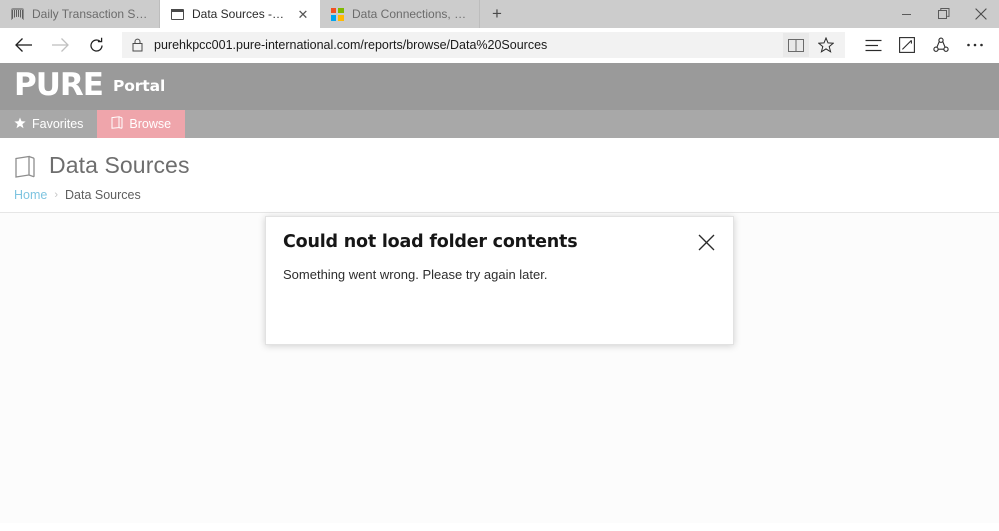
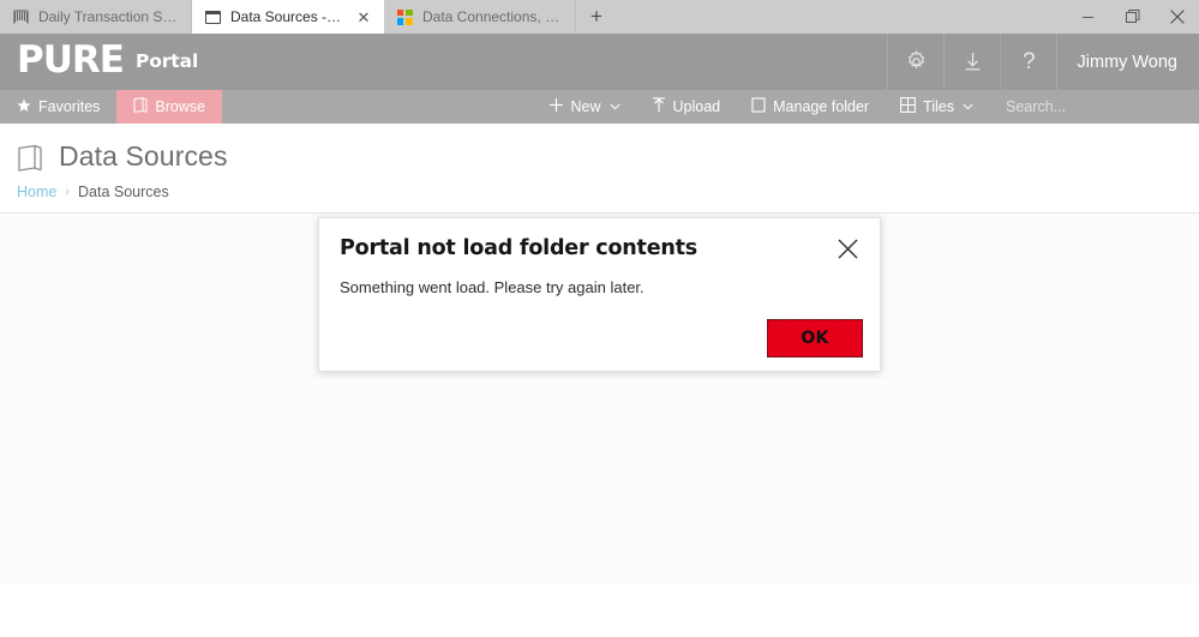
  Daily Transaction Sum
  ✕
  Data Connections, Da
  +
- purehkpcc001.pure-international.com/reports/browse/Data%20Sources
  PURE
  Portal
+ ?
+ Jimmy Wong
  Favorites
  Browse
+ New
+ Upload
+ Manage folder
+ Tiles
+ Search...
  Data Sources
  Home
  ›
  Data Sources
- Could not load folder contents
+ Portal not load folder contents
- Something went wrong. Please try again later.
+ Something went load. Please try again later.
+ OK
